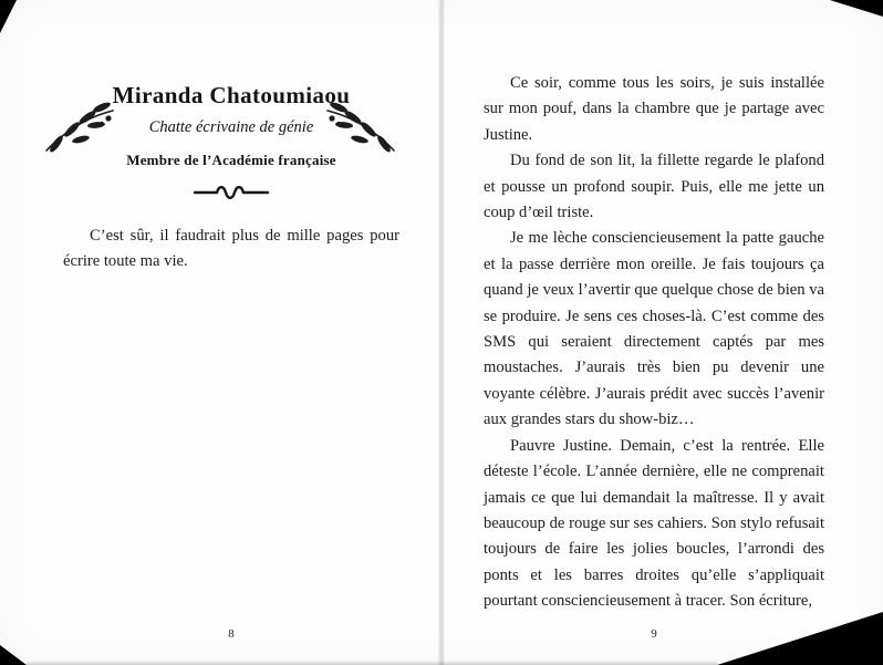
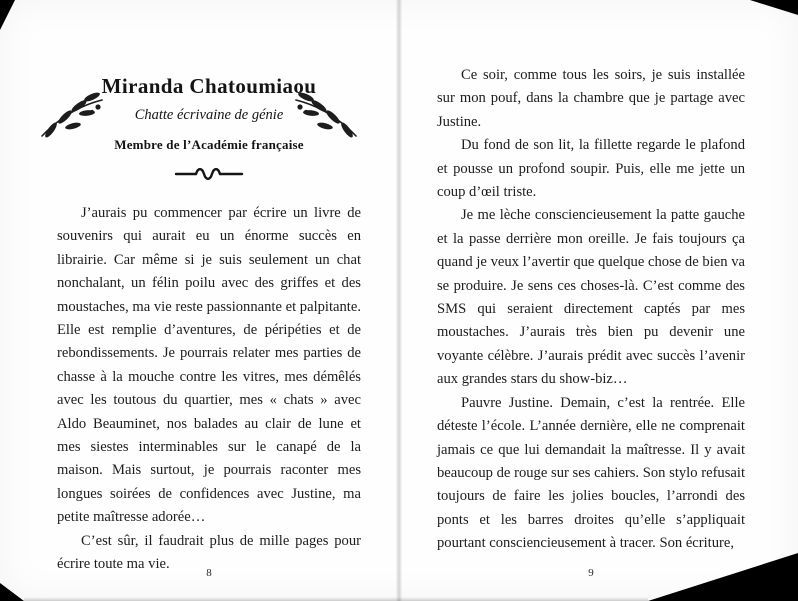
  Miranda Chatoumiaou
  Chatte écrivaine de génie
  Membre de l’Académie française
+ J’aurais pu commencer par écrire un livre de souvenirs qui aurait eu un énorme succès en librairie. Car même si je suis seulement un chat nonchalant, un félin poilu avec des griffes et des moustaches, ma vie reste passionnante et palpitante. Elle est remplie d’aventures, de péripéties et de rebondissements. Je pourrais relater mes parties de chasse à la mouche contre les vitres, mes démêlés avec les toutous du quartier, mes « chats » avec Aldo Beauminet, nos balades au clair de lune et mes siestes interminables sur le canapé de la maison. Mais surtout, je pourrais raconter mes longues soirées de confidences avec Justine, ma petite maîtresse adorée…
  C’est sûr, il faudrait plus de mille pages pour écrire toute ma vie.
  8
  Ce soir, comme tous les soirs, je suis installée sur mon pouf, dans la chambre que je partage avec Justine.
  Du fond de son lit, la fillette regarde le plafond et pousse un profond soupir. Puis, elle me jette un coup d’œil triste.
  Je me lèche consciencieusement la patte gauche et la passe derrière mon oreille. Je fais toujours ça quand je veux l’avertir que quelque chose de bien va se produire. Je sens ces choses-là. C’est comme des SMS qui seraient directement captés par mes moustaches. J’aurais très bien pu devenir une voyante célèbre. J’aurais prédit avec succès l’avenir aux grandes stars du show-biz…
  Pauvre Justine. Demain, c’est la rentrée. Elle déteste l’école. L’année dernière, elle ne comprenait jamais ce que lui demandait la maîtresse. Il y avait beaucoup de rouge sur ses cahiers. Son stylo refusait toujours de faire les jolies boucles, l’arrondi des ponts et les barres droites qu’elle s’appliquait pourtant consciencieusement à tracer. Son écriture,
  9
